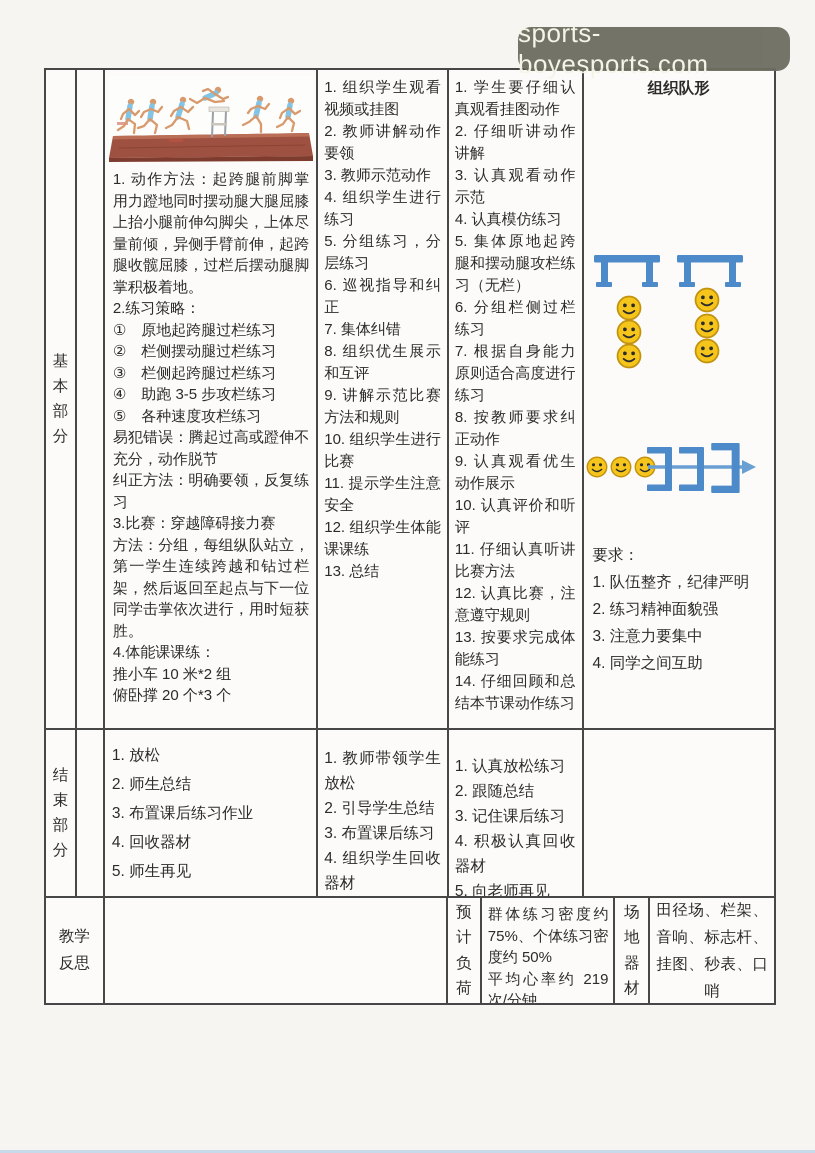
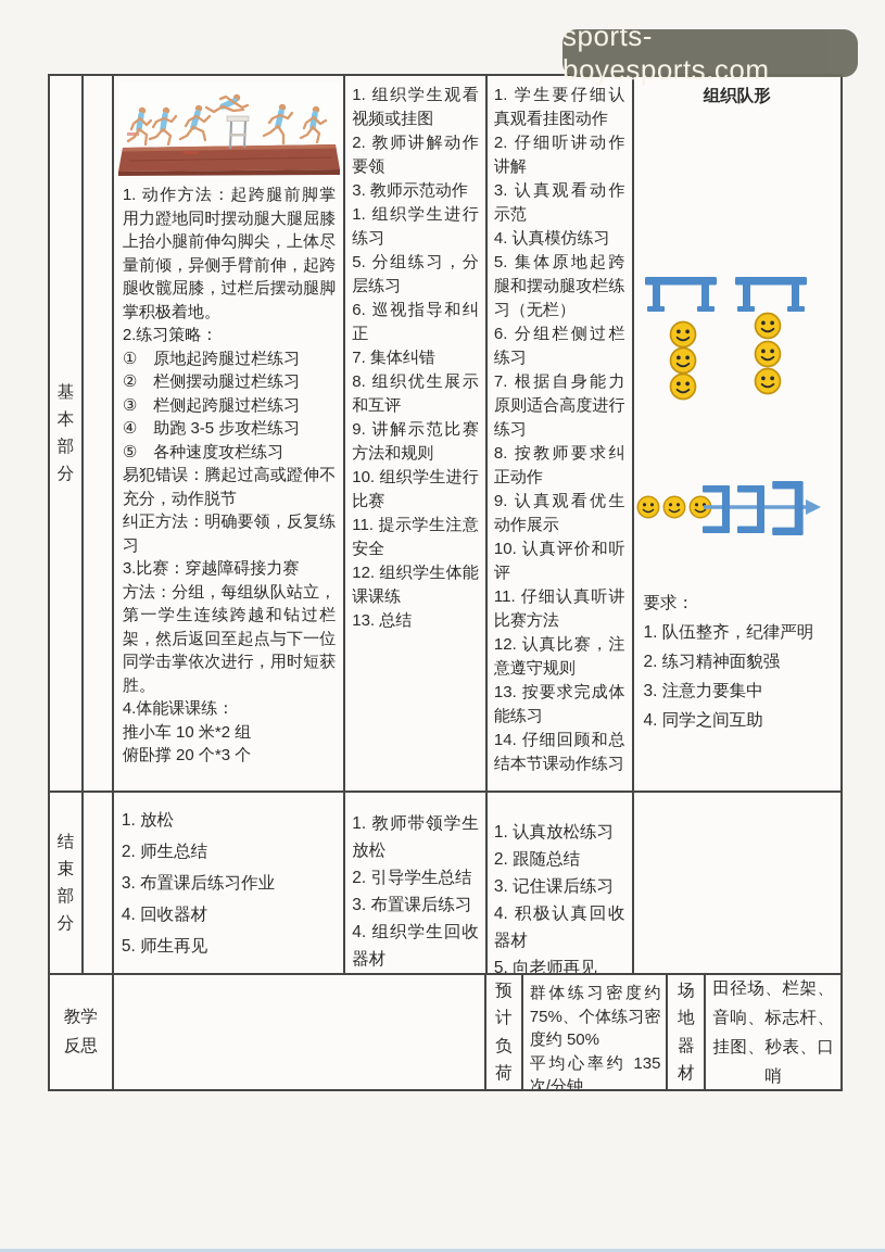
  sports-boyesports.com
  基本部分
  1. 动作方法：起跨腿前脚掌用力蹬地同时摆动腿大腿屈膝上抬小腿前伸勾脚尖，上体尽量前倾，异侧手臂前伸，起跨腿收髋屈膝，过栏后摆动腿脚掌积极着地。
  2.练习策略：
  ① 原地起跨腿过栏练习
  ② 栏侧摆动腿过栏练习
  ③ 栏侧起跨腿过栏练习
  ④ 助跑 3-5 步攻栏练习
  ⑤ 各种速度攻栏练习
  易犯错误：腾起过高或蹬伸不充分，动作脱节
  纠正方法：明确要领，反复练习
  3.比赛：穿越障碍接力赛
  方法：分组，每组纵队站立，第一学生连续跨越和钻过栏架，然后返回至起点与下一位同学击掌依次进行，用时短获胜。
  4.体能课课练：
  推小车 10 米*2 组
  俯卧撑 20 个*3 个
  1. 组织学生观看视频或挂图
  2. 教师讲解动作要领
  3. 教师示范动作
- 4. 组织学生进行练习
+ 1. 组织学生进行练习
  5. 分组练习，分层练习
  6. 巡视指导和纠正
  7. 集体纠错
  8. 组织优生展示和互评
  9. 讲解示范比赛方法和规则
  10. 组织学生进行比赛
  11. 提示学生注意安全
  12. 组织学生体能课课练
  13. 总结
  1. 学生要仔细认真观看挂图动作
  2. 仔细听讲动作讲解
  3. 认真观看动作示范
  4. 认真模仿练习
  5. 集体原地起跨腿和摆动腿攻栏练习（无栏）
  6. 分组栏侧过栏练习
  7. 根据自身能力原则适合高度进行练习
  8. 按教师要求纠正动作
  9. 认真观看优生动作展示
  10. 认真评价和听评
  11. 仔细认真听讲比赛方法
  12. 认真比赛，注意遵守规则
  13. 按要求完成体能练习
  14. 仔细回顾和总结本节课动作练习
  组织队形
  要求：
  1. 队伍整齐，纪律严明
  2. 练习精神面貌强
  3. 注意力要集中
  4. 同学之间互助
  结束部分
  1. 放松
  2. 师生总结
  3. 布置课后练习作业
  4. 回收器材
  5. 师生再见
  1. 教师带领学生放松
  2. 引导学生总结
  3. 布置课后练习
  4. 组织学生回收器材
  1. 认真放松练习
  2. 跟随总结
  3. 记住课后练习
  4. 积极认真回收器材
  5. 向老师再见
  教学反思
  预计负荷
  群体练习密度约75%、个体练习密度约 50%
- 平均心率约 219 次/分钟
+ 平均心率约 135 次/分钟
  场地器材
  田径场、栏架、音响、标志杆、挂图、秒表、口哨
